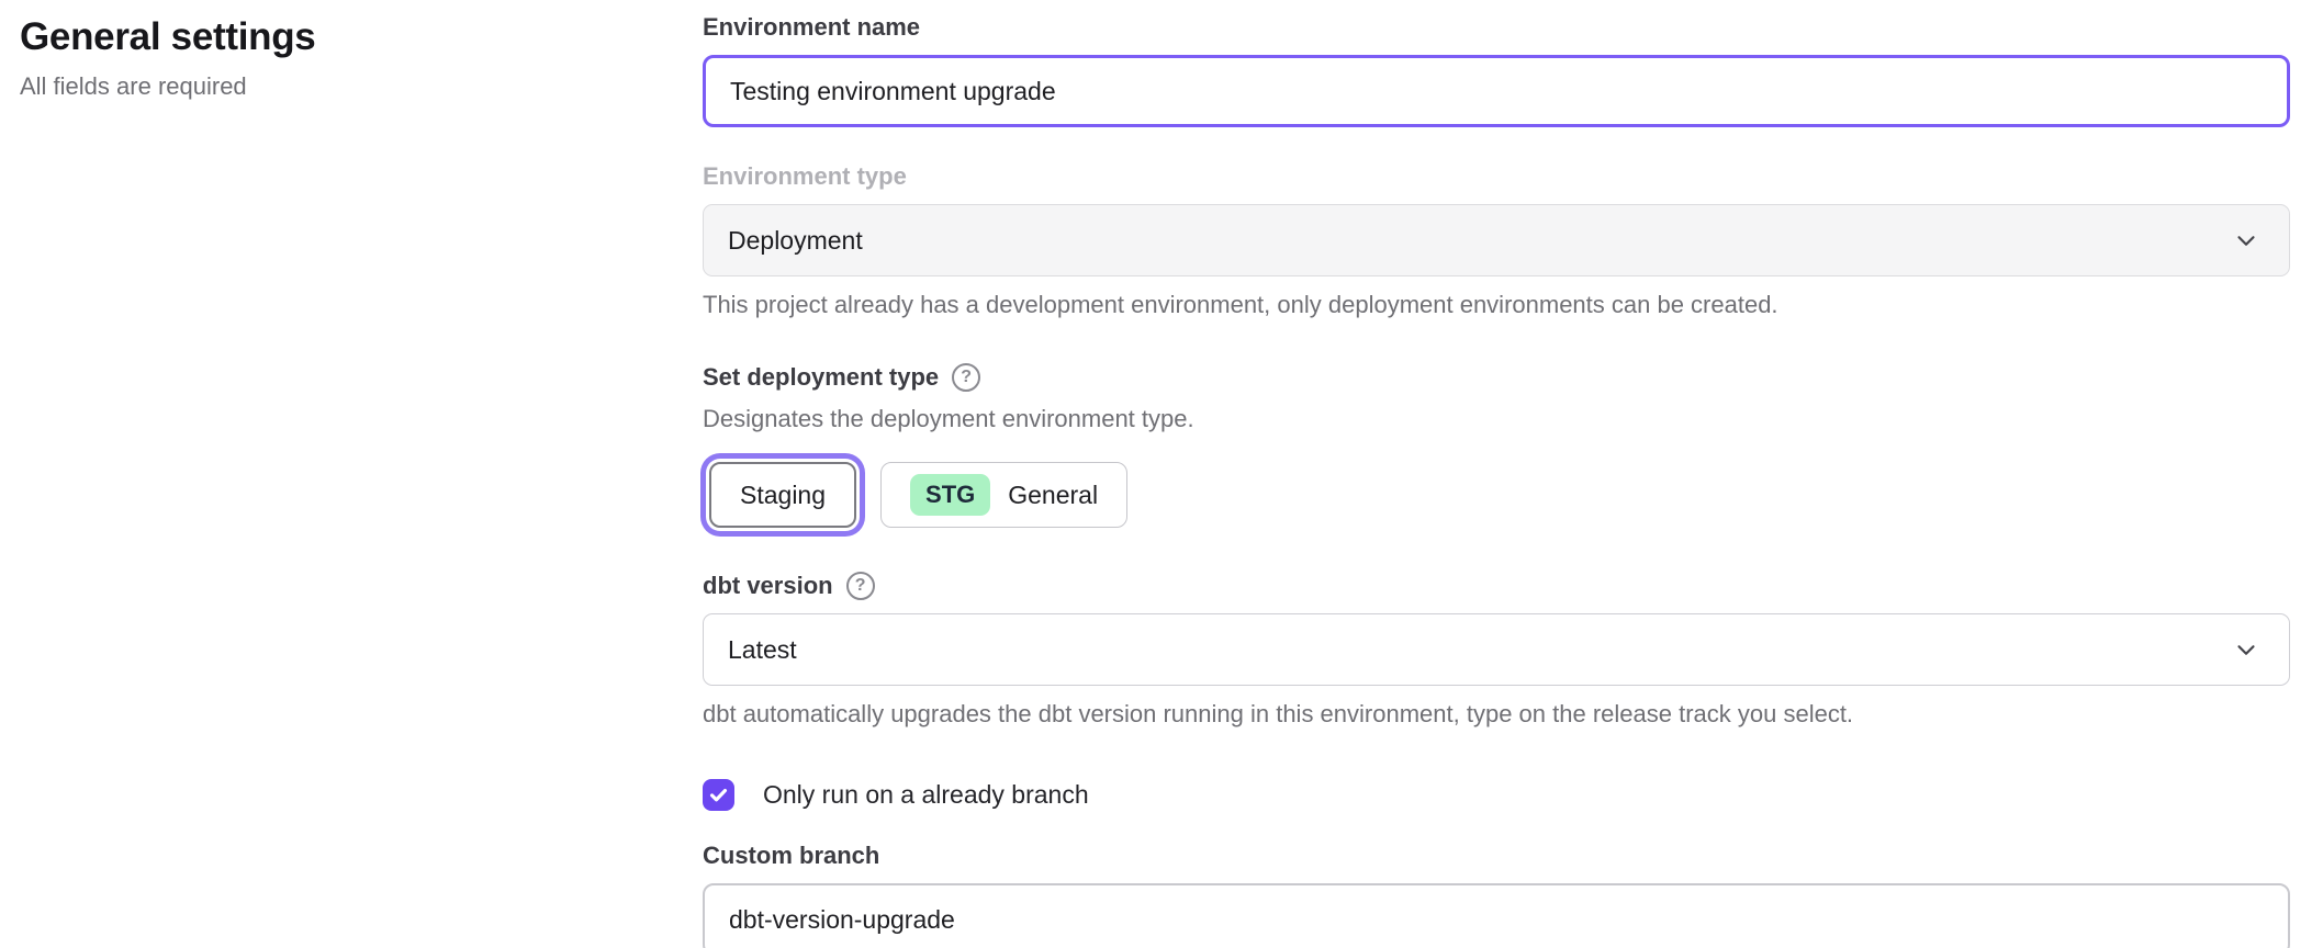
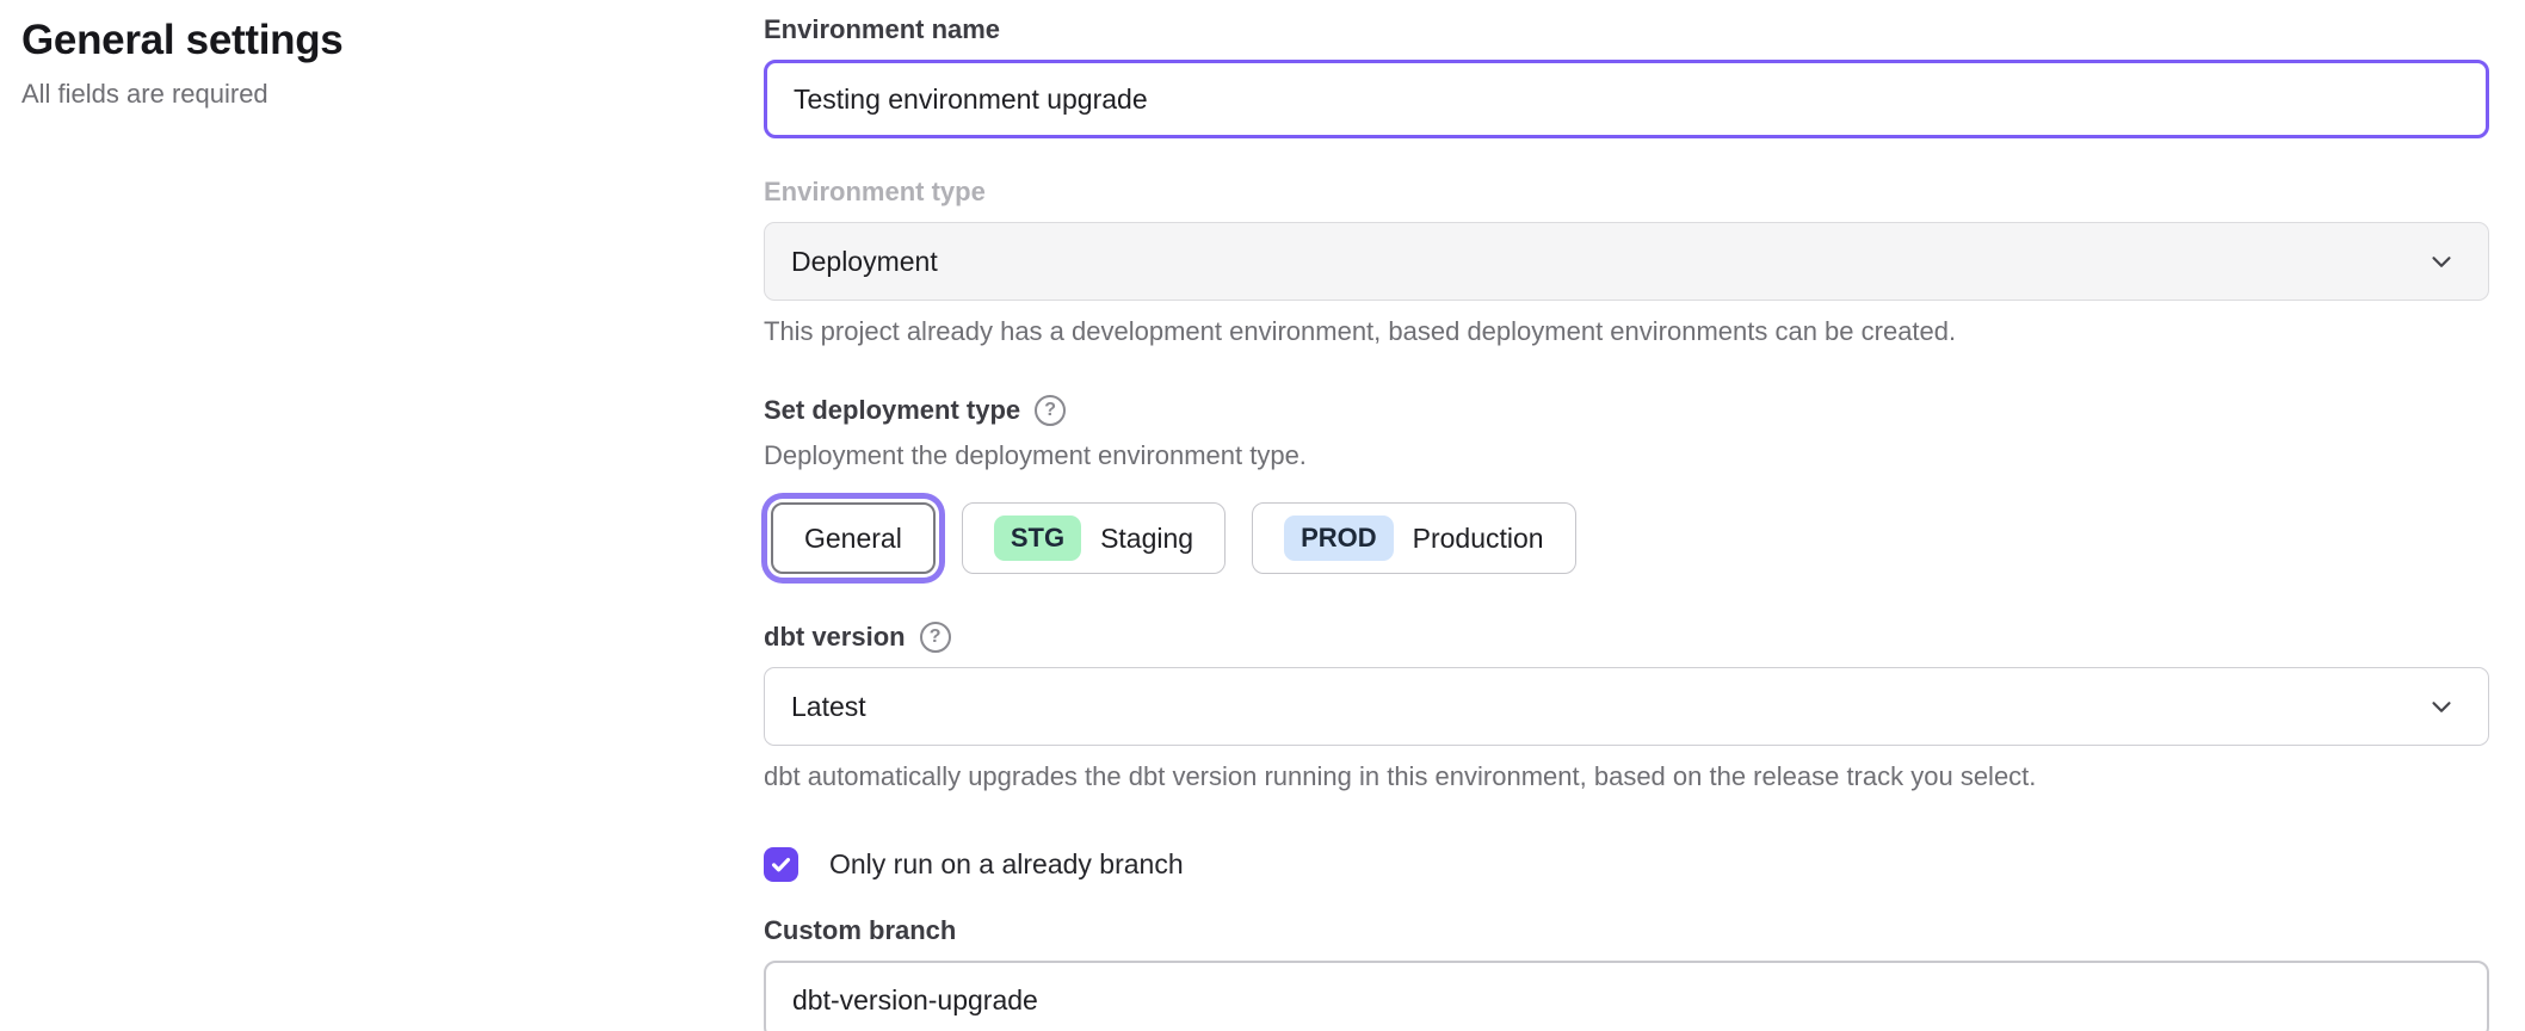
  General settings
  All fields are required
  Environment name
  Testing environment upgrade
  Environment type
  Deployment
- This project already has a development environment, only deployment environments can be created.
+ This project already has a development environment, based deployment environments can be created.
  Set deployment type
  ?
- Designates the deployment environment type.
+ Deployment the deployment environment type.
- Staging
+ General
  STG
- General
+ Staging
+ PROD
+ Production
  dbt version
  ?
  Latest
- dbt automatically upgrades the dbt version running in this environment, type on the release track you select.
+ dbt automatically upgrades the dbt version running in this environment, based on the release track you select.
  Only run on a already branch
  Custom branch
  dbt-version-upgrade
